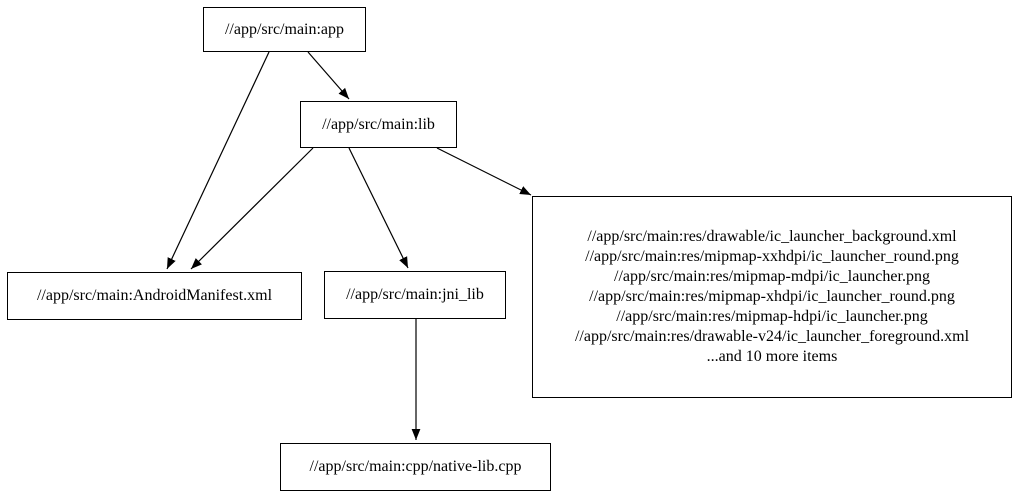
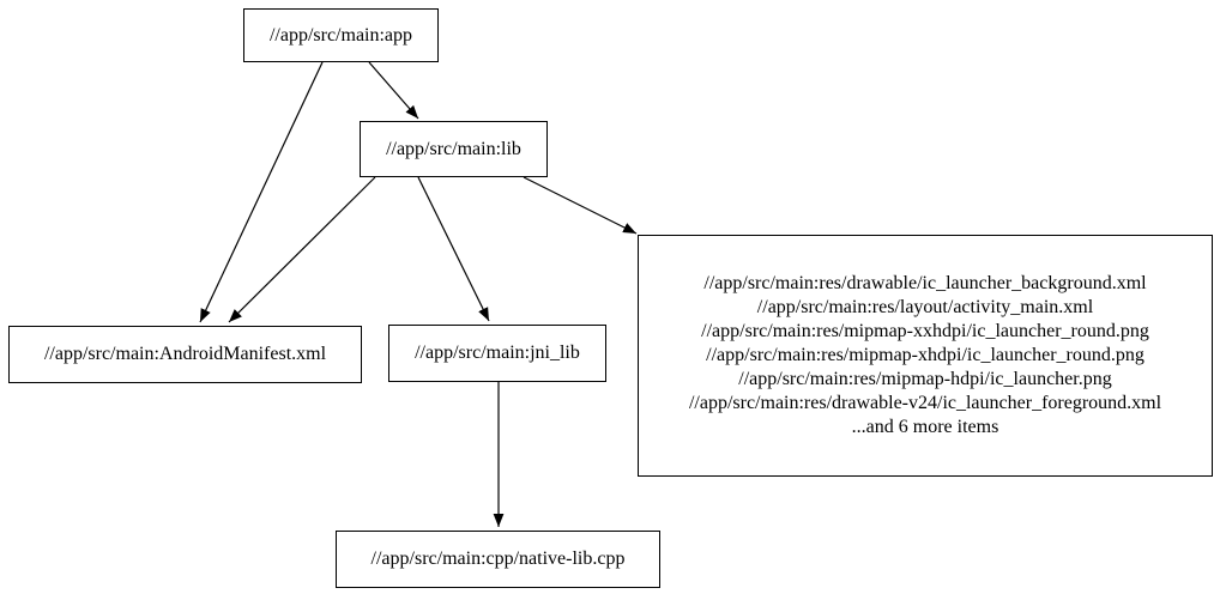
  //app/src/main:app
  //app/src/main:lib
  //app/src/main:AndroidManifest.xml
  //app/src/main:jni_lib
  //app/src/main:res/drawable/ic_launcher_background.xml
+ //app/src/main:res/layout/activity_main.xml
  //app/src/main:res/mipmap-xxhdpi/ic_launcher_round.png
- //app/src/main:res/mipmap-mdpi/ic_launcher.png
  //app/src/main:res/mipmap-xhdpi/ic_launcher_round.png
  //app/src/main:res/mipmap-hdpi/ic_launcher.png
  //app/src/main:res/drawable-v24/ic_launcher_foreground.xml
- ...and 10 more items
+ ...and 6 more items
  //app/src/main:cpp/native-lib.cpp
